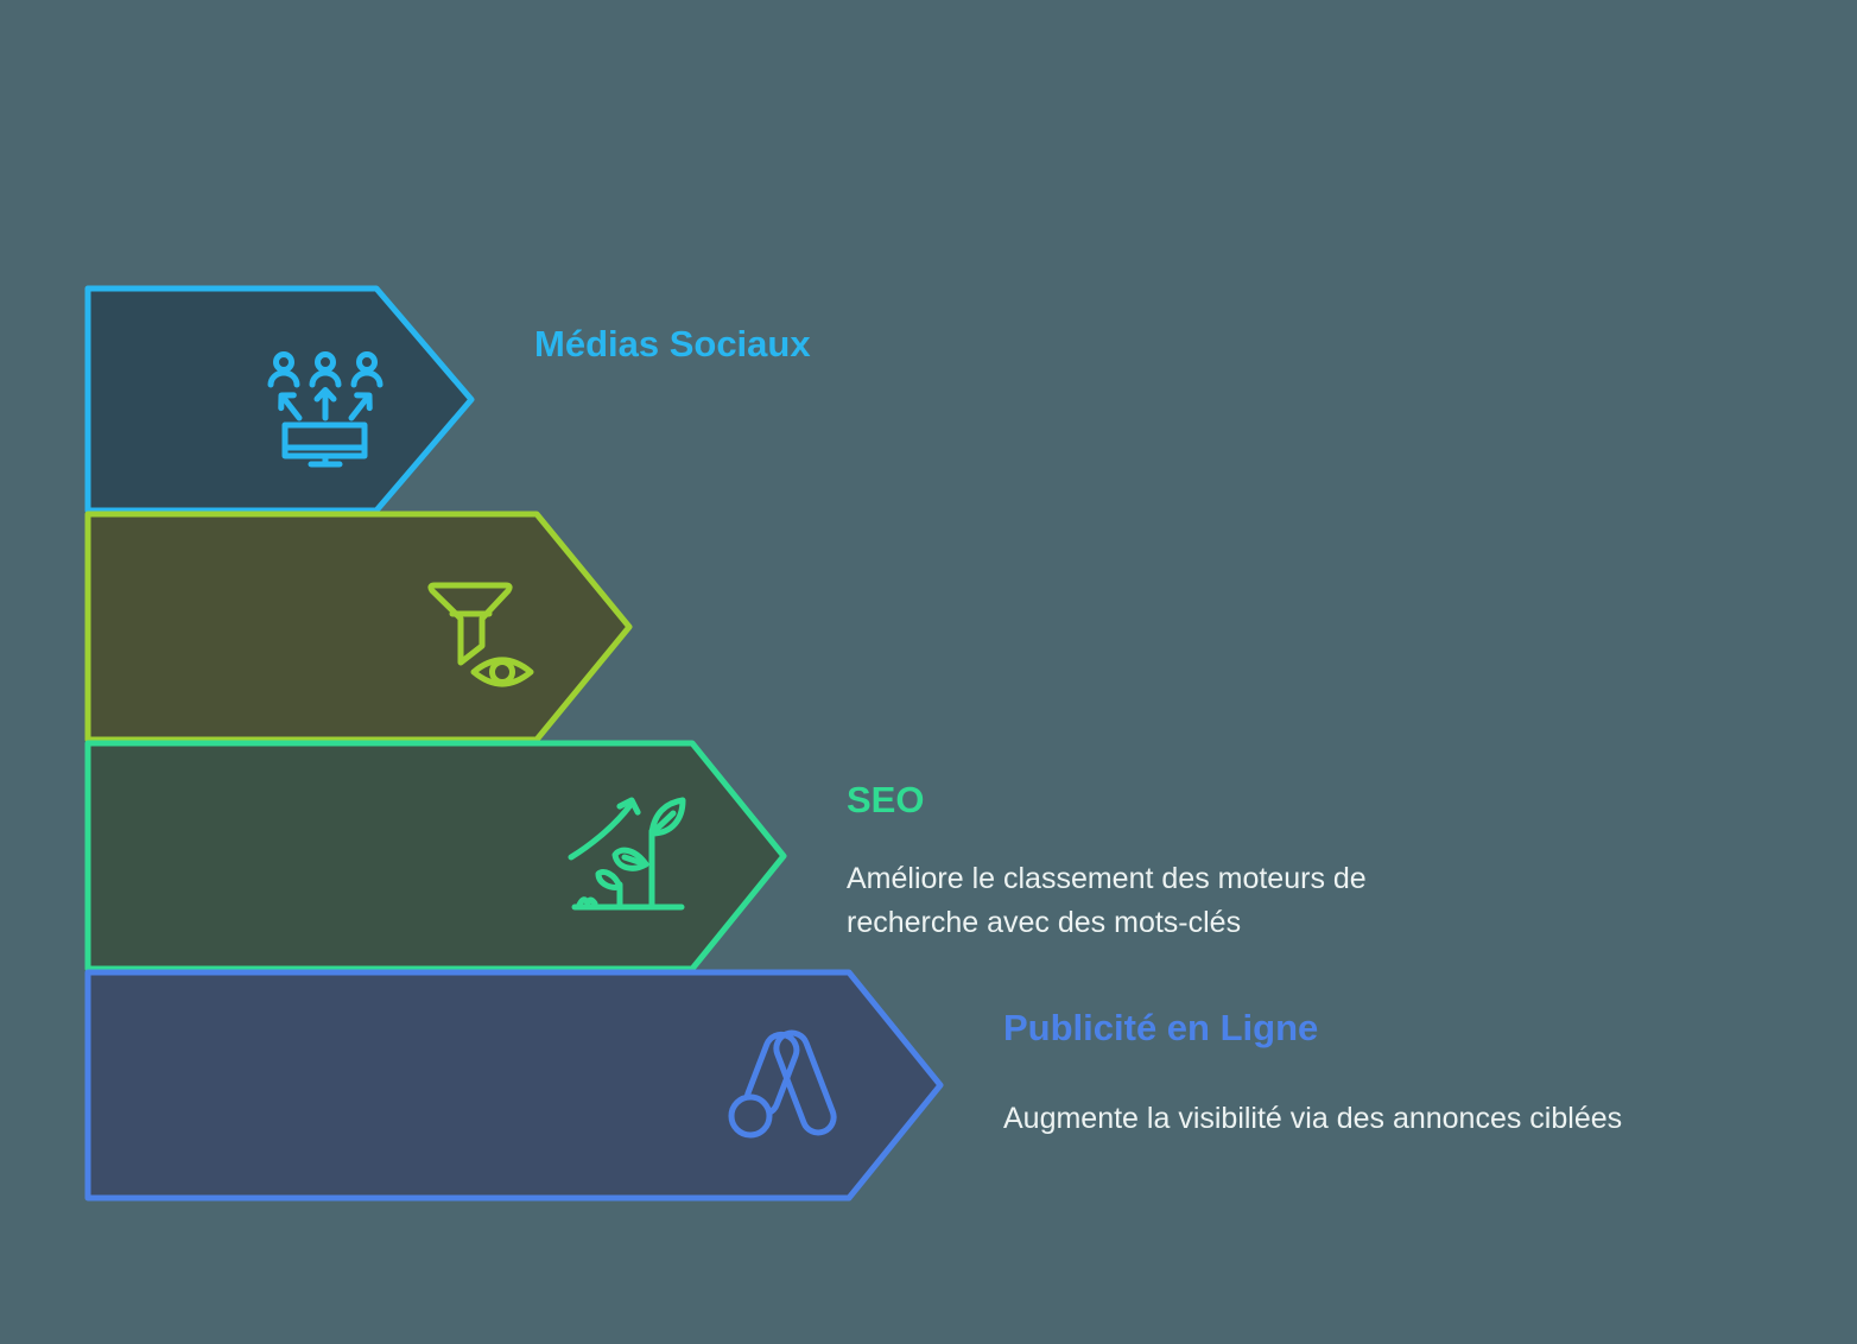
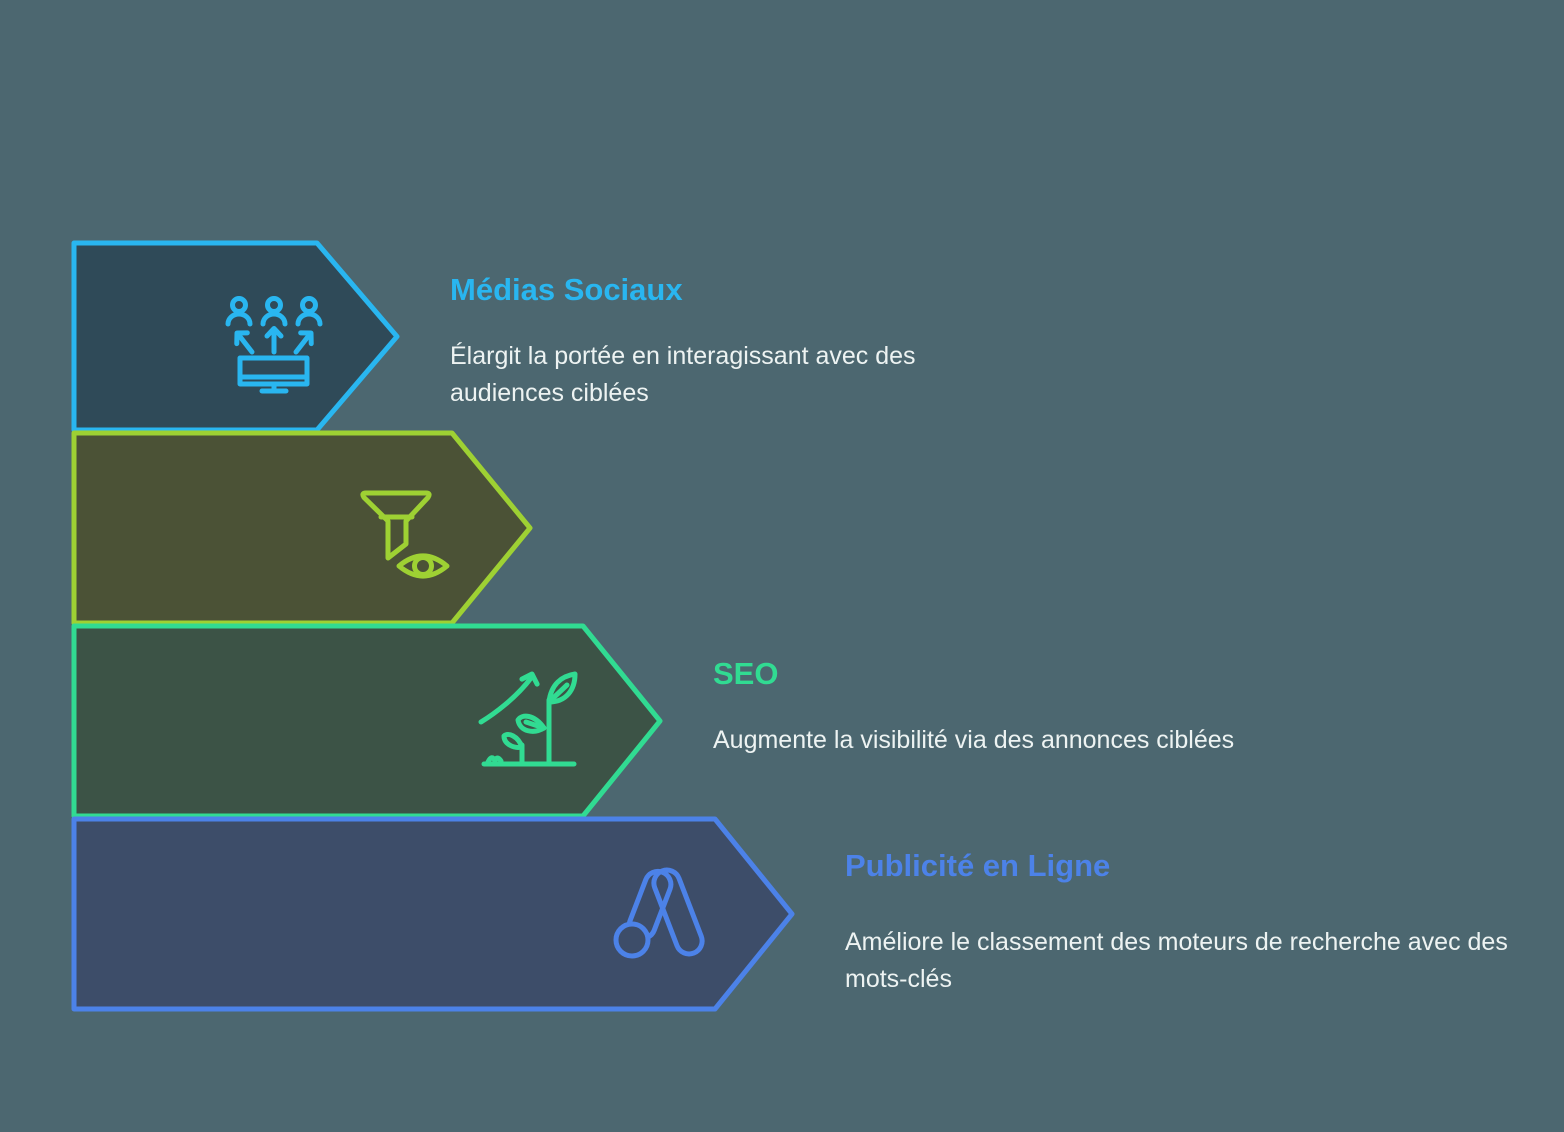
  Médias Sociaux
+ Élargit la portée en interagissant avec des audiences ciblées
  SEO
- Améliore le classement des moteurs de recherche avec des mots-clés
+ Augmente la visibilité via des annonces ciblées
  Publicité en Ligne
- Augmente la visibilité via des annonces ciblées
+ Améliore le classement des moteurs de recherche avec des mots-clés
